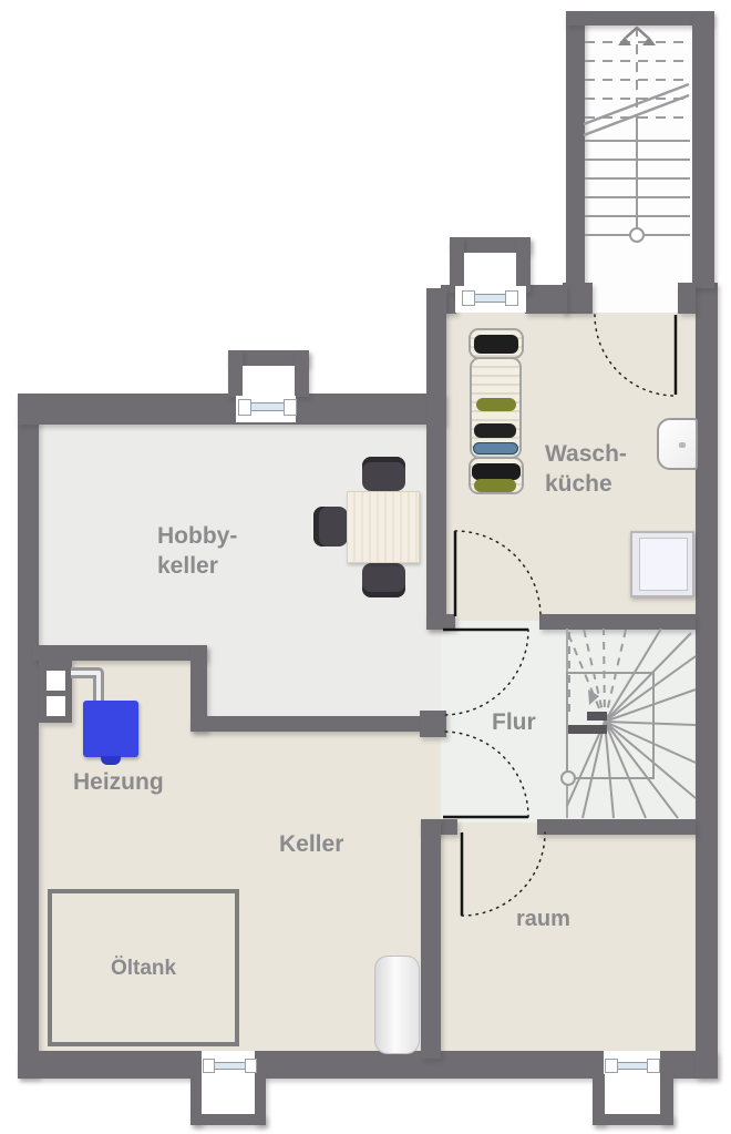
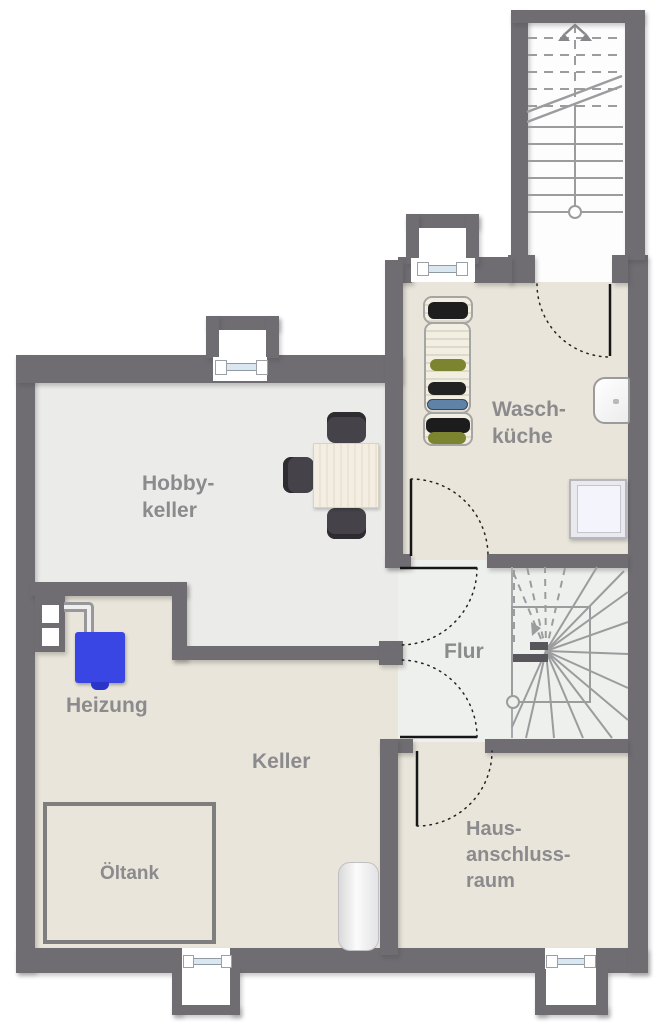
  Öltank
  Hobby-
  keller
  Wasch-
  küche
  Flur
  Heizung
  Keller
+ Haus-
+ anschluss-
  raum
